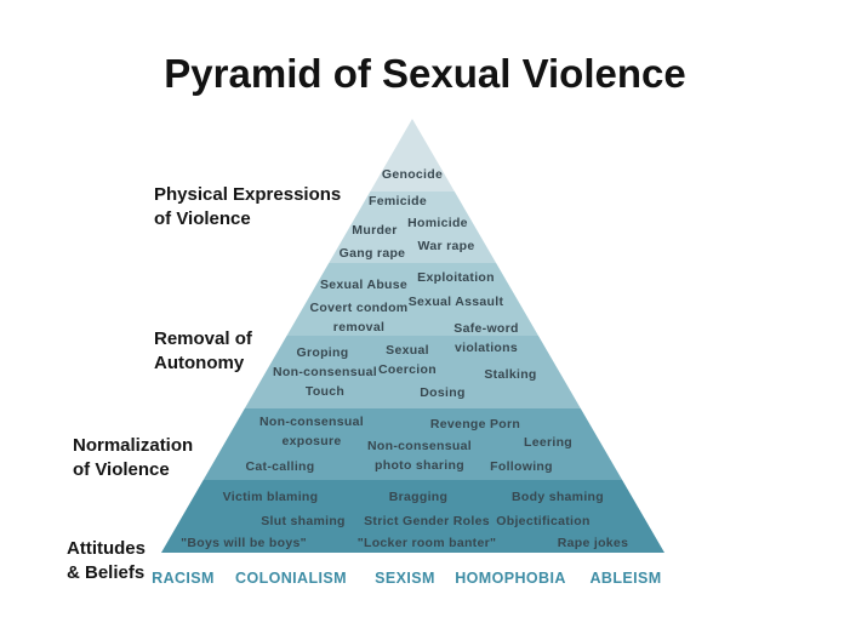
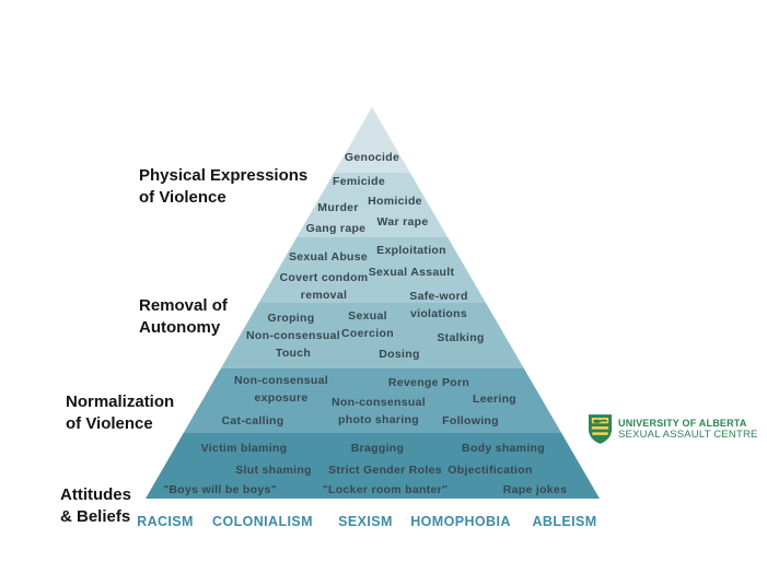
- Pyramid of Sexual Violence
  Genocide
  Femicide
  Homicide
  Murder
  War rape
  Gang rape
  Exploitation
  Sexual Abuse
  Sexual Assault
  Covert condom
  removal
  Safe-word
  violations
  Groping
  Sexual
  Coercion
  Stalking
  Non-consensual
  Touch
  Dosing
  Revenge Porn
  Non-consensual
  exposure
  Leering
  Non-consensual
  photo sharing
  Cat-calling
  Following
  Victim blaming
  Bragging
  Body shaming
  Slut shaming
  Strict Gender Roles
  Objectification
  "Boys will be boys"
  "Locker room banter"
  Rape jokes
  Physical Expressions
  of Violence
  Removal of
  Autonomy
  Normalization
  of Violence
  Attitudes
  & Beliefs
  RACISM
  COLONIALISM
  SEXISM
  HOMOPHOBIA
  ABLEISM
+ UNIVERSITY OF ALBERTA
+ SEXUAL ASSAULT CENTRE
